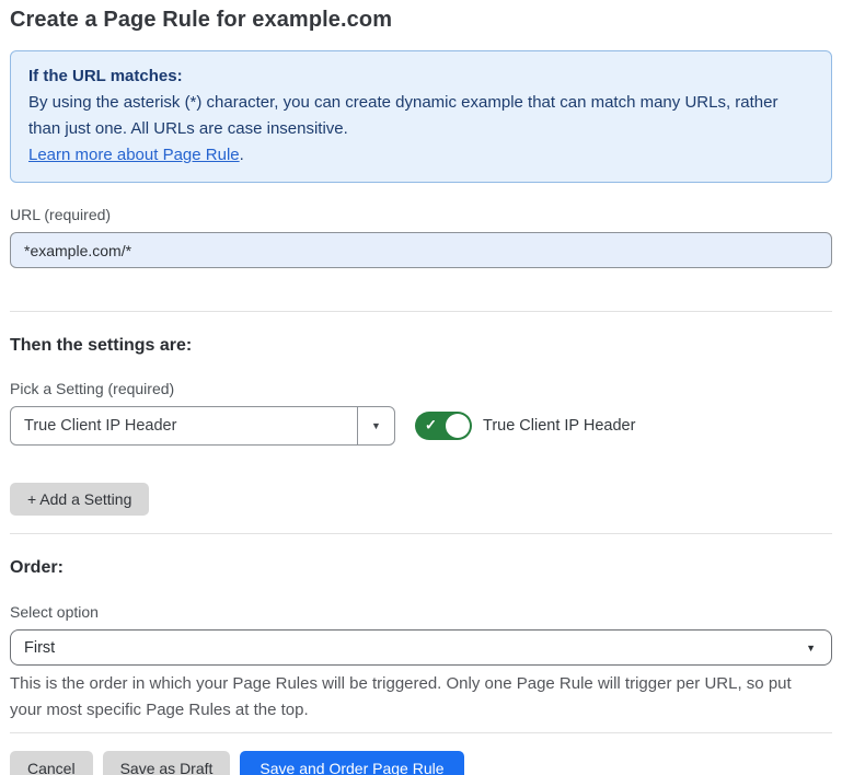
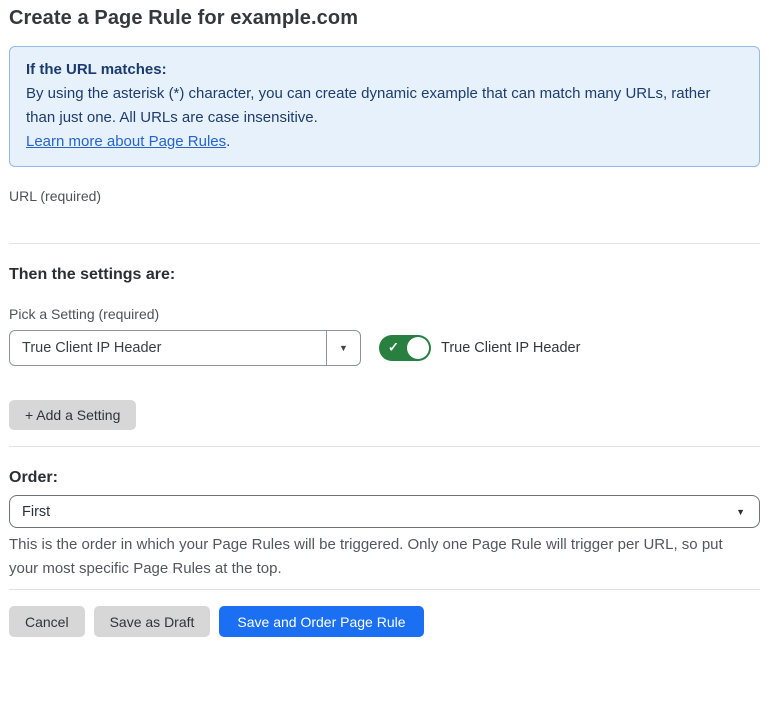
  Create a Page Rule for example.com
  If the URL matches:
  By using the asterisk (*) character, you can create dynamic example that can match many URLs, rather than just one. All URLs are case insensitive.
- Learn more about Page Rule.
+ Learn more about Page Rules.
  URL (required)
- *example.com/*
  Then the settings are:
  Pick a Setting (required)
  True Client IP Header
  ▼
  ✓
  True Client IP Header
  + Add a Setting
  Order:
- Select option
  First
  ▼
  This is the order in which your Page Rules will be triggered. Only one Page Rule will trigger per URL, so put your most specific Page Rules at the top.
  Cancel
  Save as Draft
  Save and Order Page Rule
